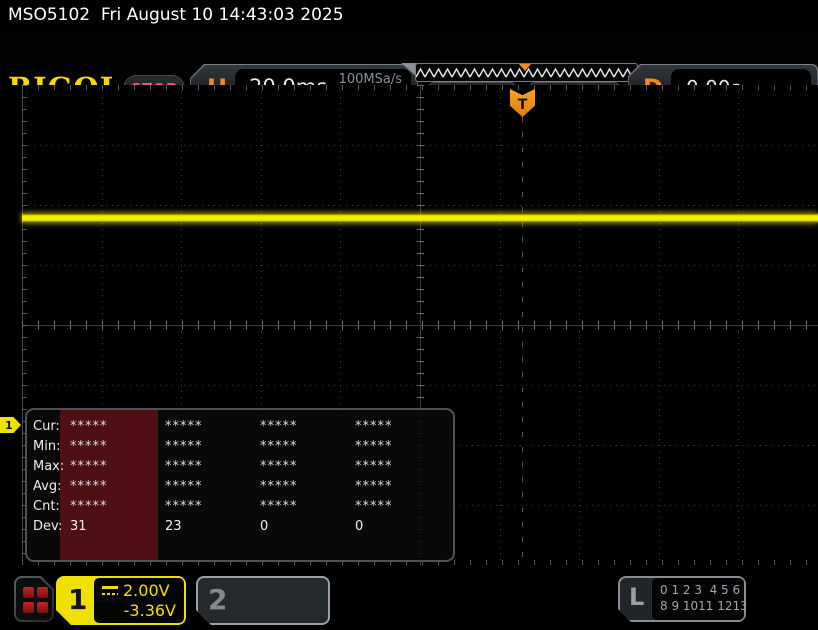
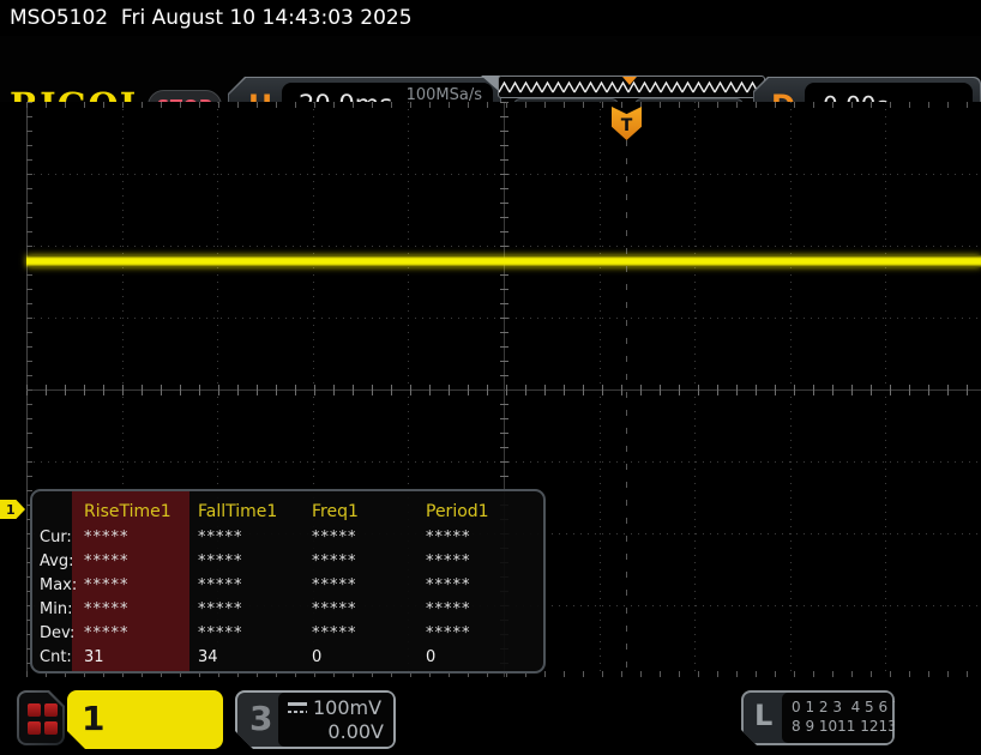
  MSO5102 Fri August 10 14:43:03 2025
  100MSa/s
  T
  1
+ RiseTime1
+ FallTime1
+ Freq1
+ Period1
  Cur:
  *****
  *****
  *****
  *****
- Min:
+ Avg:
  *****
  *****
  *****
  *****
  Max:
  *****
  *****
  *****
  *****
- Avg:
+ Min:
  *****
  *****
  *****
  *****
- Cnt:
+ Dev:
  *****
  *****
  *****
  *****
- Dev:
+ Cnt:
  31
- 23
+ 34
  0
  0
  1
- 2.00V
- -3.36V
- 2
+ 3
+ 100mV
+ 0.00V
  L
  0 1 2 3 4 5 6
  8 9 1011 1213
